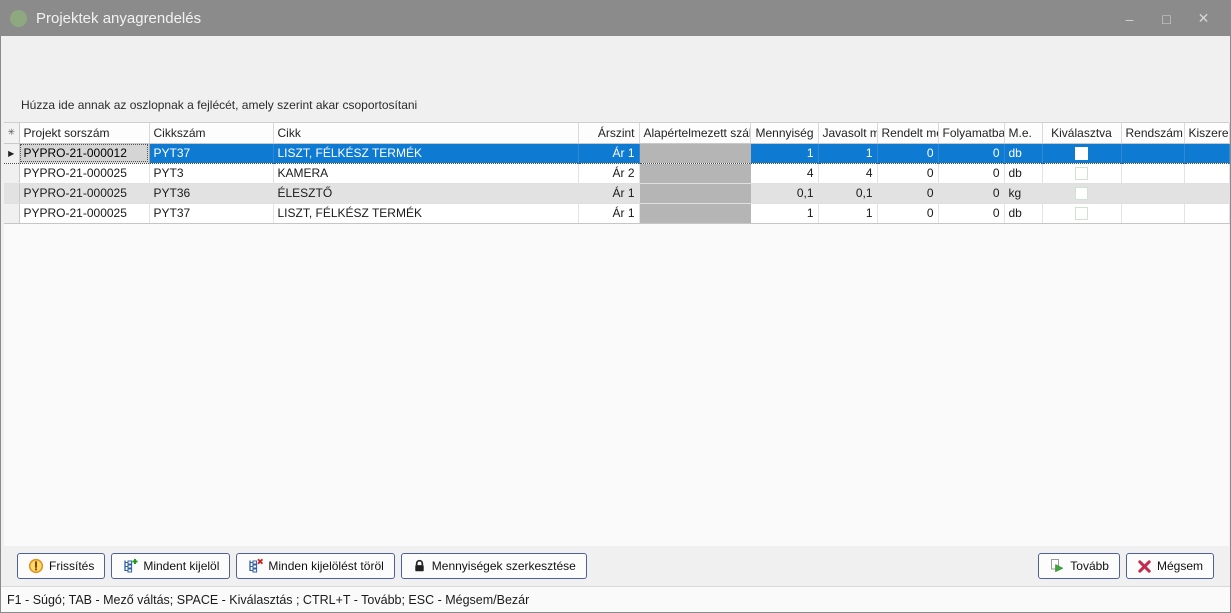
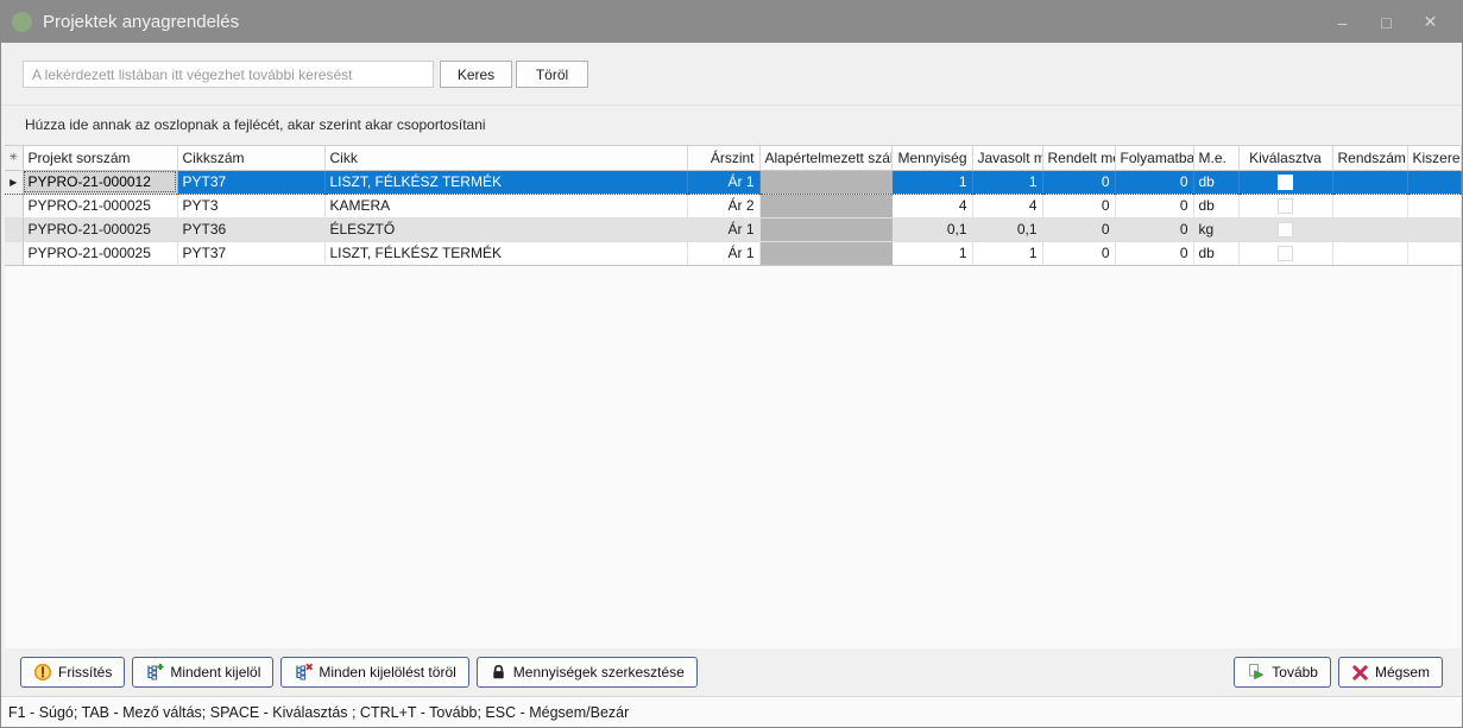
  Projektek anyagrendelés
  –
  □
  ✕
+ A lekérdezett listában itt végezhet további keresést
+ Keres
+ Töröl
- Húzza ide annak az oszlopnak a fejlécét, amely szerint akar csoportosítani
+ Húzza ide annak az oszlopnak a fejlécét, akar szerint akar csoportosítani
  ✳	Projekt sorszám	Cikkszám	Cikk	Árszint	Alapértelmezett szá	Mennyiség	Javasolt m	Rendelt m	Folyamatba	M.e.	Kiválasztva	Rendszám	Kiszere
  ▶	PYPRO-21-000012	PYT37	LISZT, FÉLKÉSZ TERMÉK	Ár 1		1	1	0	0	db
  	PYPRO-21-000025	PYT3	KAMERA	Ár 2		4	4	0	0	db
  	PYPRO-21-000025	PYT36	ÉLESZTŐ	Ár 1		0,1	0,1	0	0	kg
  	PYPRO-21-000025	PYT37	LISZT, FÉLKÉSZ TERMÉK	Ár 1		1	1	0	0	db
  Frissítés
  Mindent kijelöl
  Minden kijelölést töröl
  Mennyiségek szerkesztése
  Tovább
  Mégsem
  F1 - Súgó; TAB - Mező váltás; SPACE - Kiválasztás ; CTRL+T - Tovább; ESC - Mégsem/Bezár
